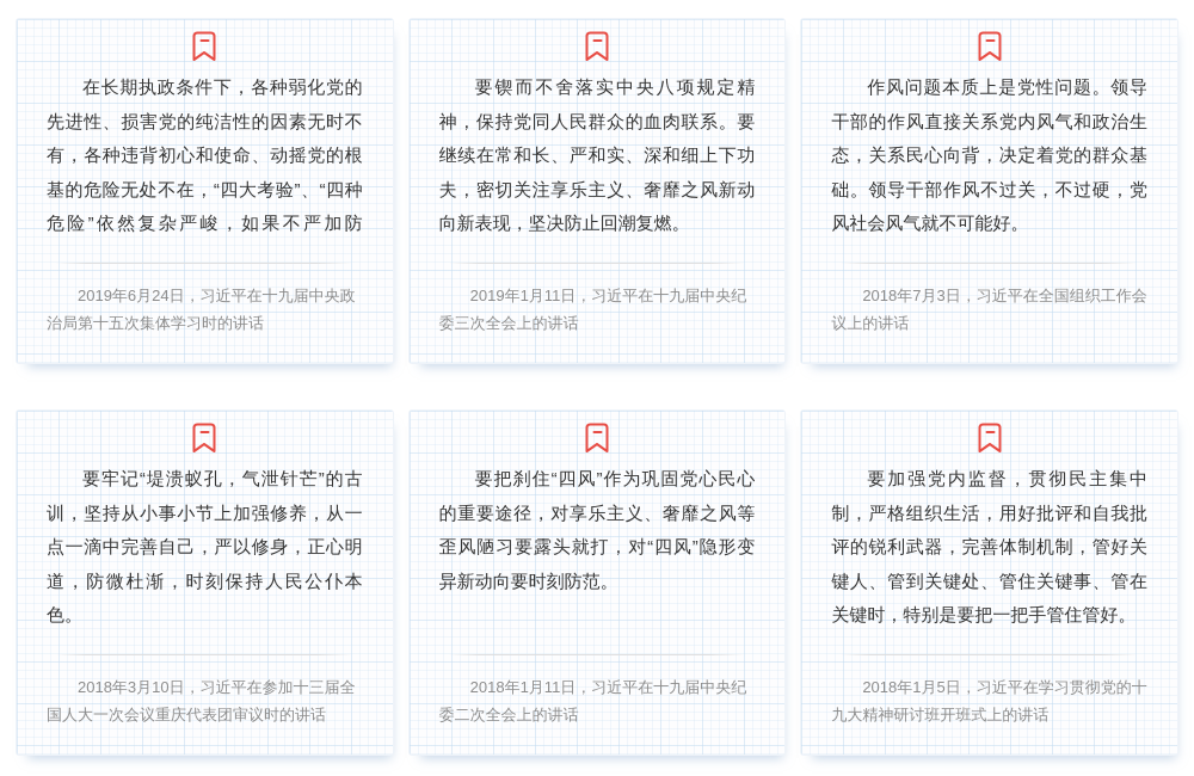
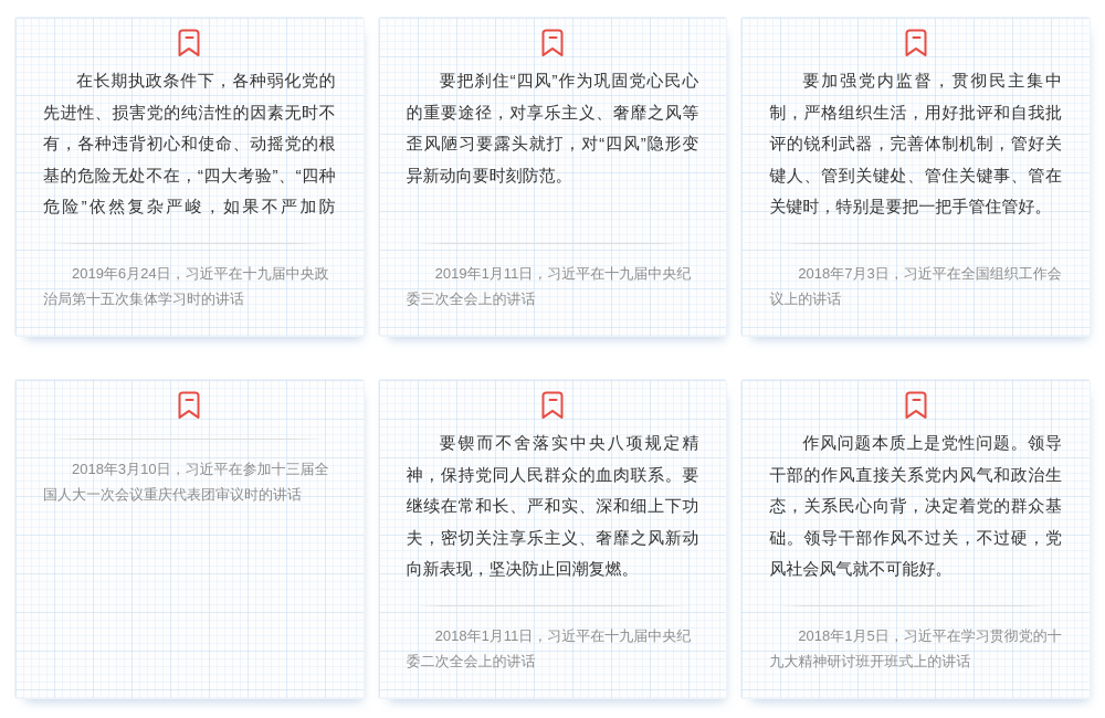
  在长期执政条件下，各种弱化党的先进性、损害党的纯洁性的因素无时不有，各种违背初心和使命、动摇党的根基的危险无处不在，“四大考验”、“四种危险”依然复杂严峻，如果不严加防
  2019年6月24日，习近平在十九届中央政治局第十五次集体学习时的讲话
- 要锲而不舍落实中央八项规定精神，保持党同人民群众的血肉联系。要继续在常和长、严和实、深和细上下功夫，密切关注享乐主义、奢靡之风新动向新表现，坚决防止回潮复燃。
+ 要把刹住“四风”作为巩固党心民心的重要途径，对享乐主义、奢靡之风等歪风陋习要露头就打，对“四风”隐形变异新动向要时刻防范。
  2019年1月11日，习近平在十九届中央纪委三次全会上的讲话
- 作风问题本质上是党性问题。领导干部的作风直接关系党内风气和政治生态，关系民心向背，决定着党的群众基础。领导干部作风不过关，不过硬，党风社会风气就不可能好。
+ 要加强党内监督，贯彻民主集中制，严格组织生活，用好批评和自我批评的锐利武器，完善体制机制，管好关键人、管到关键处、管住关键事、管在关键时，特别是要把一把手管住管好。
  2018年7月3日，习近平在全国组织工作会议上的讲话
- 要牢记“堤溃蚁孔，气泄针芒”的古训，坚持从小事小节上加强修养，从一点一滴中完善自己，严以修身，正心明道，防微杜渐，时刻保持人民公仆本色。
  2018年3月10日，习近平在参加十三届全国人大一次会议重庆代表团审议时的讲话
- 要把刹住“四风”作为巩固党心民心的重要途径，对享乐主义、奢靡之风等歪风陋习要露头就打，对“四风”隐形变异新动向要时刻防范。
+ 要锲而不舍落实中央八项规定精神，保持党同人民群众的血肉联系。要继续在常和长、严和实、深和细上下功夫，密切关注享乐主义、奢靡之风新动向新表现，坚决防止回潮复燃。
  2018年1月11日，习近平在十九届中央纪委二次全会上的讲话
- 要加强党内监督，贯彻民主集中制，严格组织生活，用好批评和自我批评的锐利武器，完善体制机制，管好关键人、管到关键处、管住关键事、管在关键时，特别是要把一把手管住管好。
+ 作风问题本质上是党性问题。领导干部的作风直接关系党内风气和政治生态，关系民心向背，决定着党的群众基础。领导干部作风不过关，不过硬，党风社会风气就不可能好。
  2018年1月5日，习近平在学习贯彻党的十九大精神研讨班开班式上的讲话
